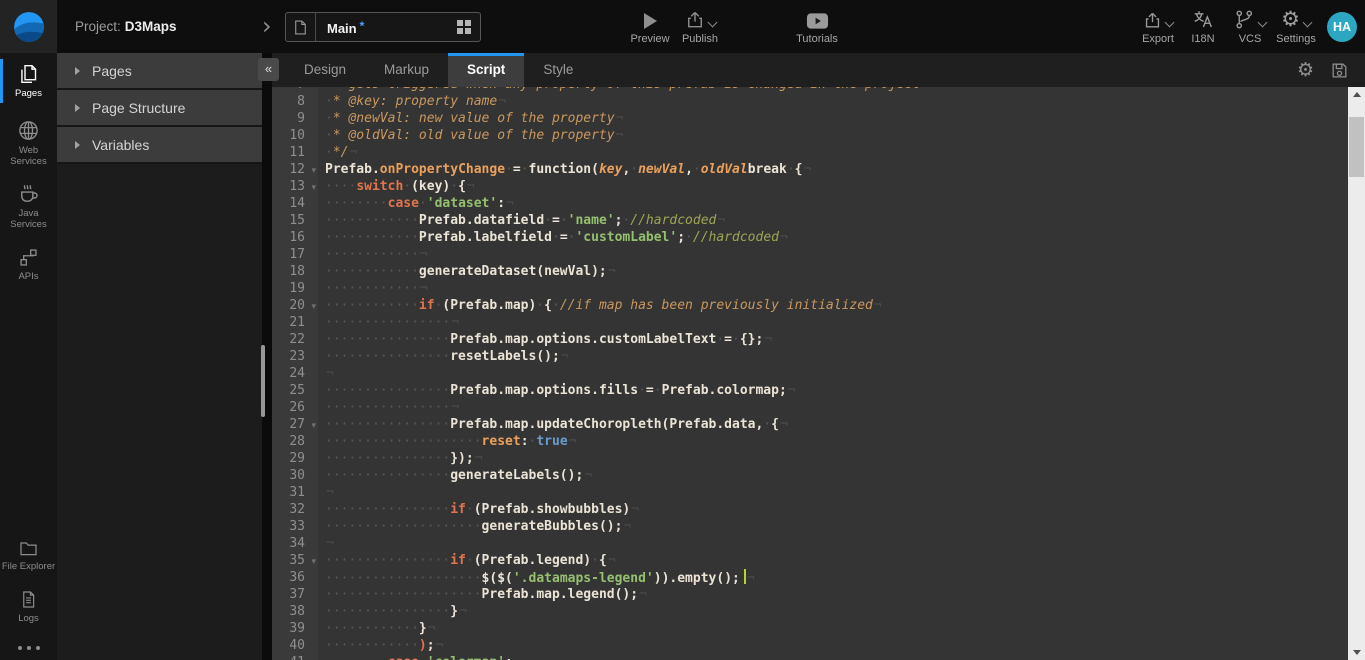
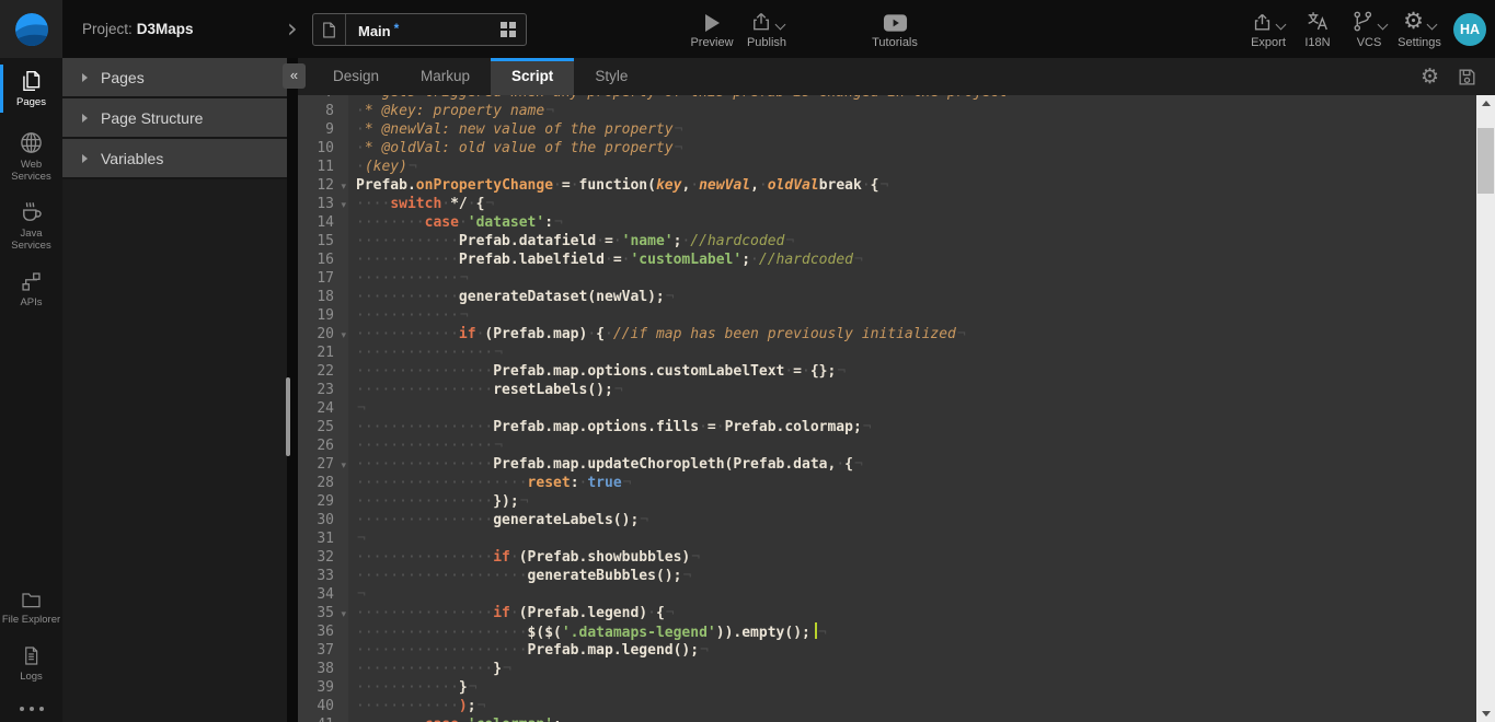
  Project: D3Maps
  ›
  Main *
  Preview
  Publish
  Tutorials
  Export
  I18N
  VCS
  ⚙
  Settings
  HA
  Pages
  Web Services
  Java Services
  APIs
  File Explorer
  Logs
  Pages
  Page Structure
  Variables
  «
  Design
  Markup
  Script
  Style
  ⚙
  8
  ·* @key: property name
  9
  ·* @newVal: new value of the property
  10
  ·* @oldVal: old value of the property
  11
- ·*/
+ ·(key)
  12
  ▾
  Prefab.onPropertyChange·=·function(key,·newVal,·oldValbreak·{
  13
  ▾
- ····switch·(key)·{
+ ····switch·*/·{
  14
  ········case·'dataset':
  15
  ············Prefab.datafield·=·'name';·//hardcoded
  16
  ············Prefab.labelfield·=·'customLabel';·//hardcoded
  17
  ············
  18
  ············generateDataset(newVal);¬
  19
  ············
  20
  ▾
  ············if·(Prefab.map)·{·//if map has been previously initialized
  21
  ················
  22
  ················Prefab.map.options.customLabelText·=·{};
  23
  ················resetLabels();
  24
  25
  ················Prefab.map.options.fills·=·Prefab.colormap;¬
  26
  ················
  27
  ▾
  ················Prefab.map.updateChoropleth(Prefab.data,·{
  28
  ····················reset:·true
  29
  ················});¬
  30
  ················generateLabels();
  31
  32
  ················if·(Prefab.showbubbles)
  33
  ····················generateBubbles();
  34
  35
  ▾
  ················if·(Prefab.legend)·{¬
  36
  ····················$($('.datamaps-legend')).empty();
  37
  ····················Prefab.map.legend();
  38
  ················}
  39
  ············}¬
  40
  ············);
